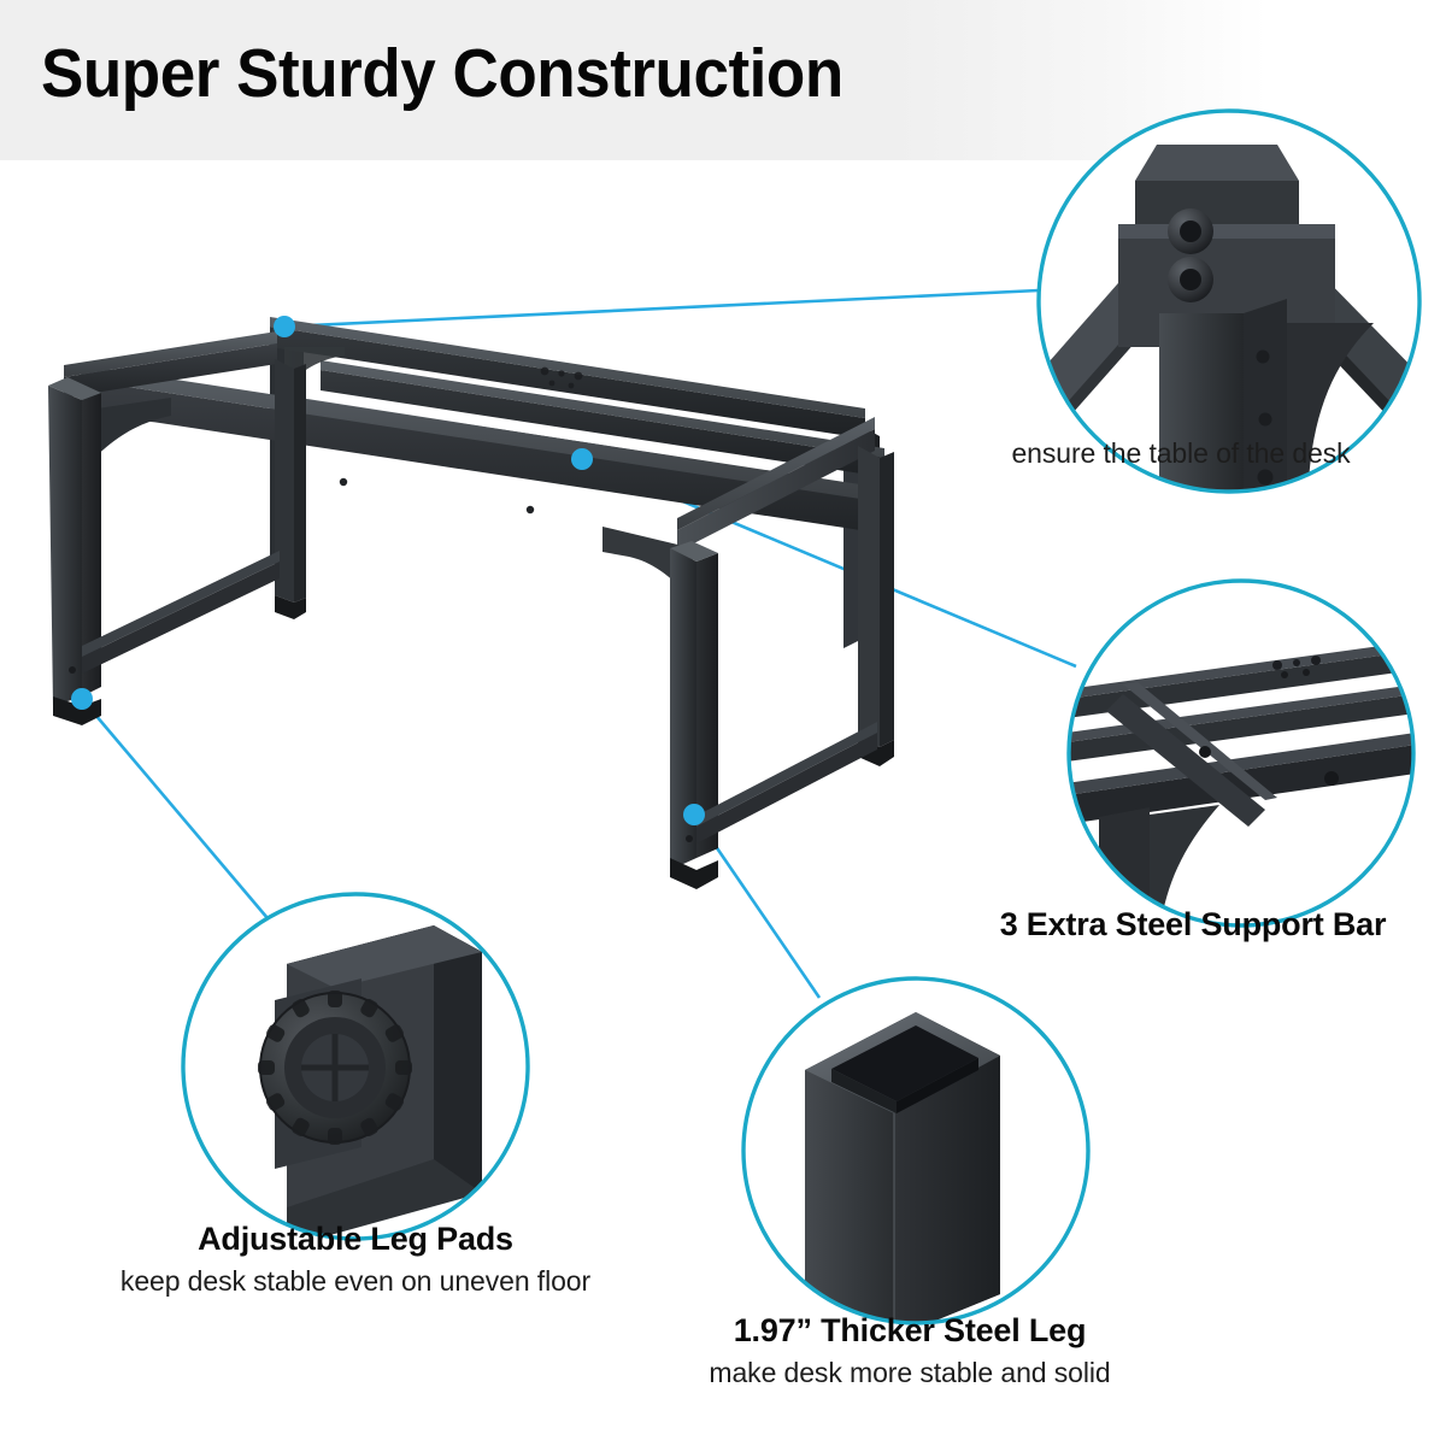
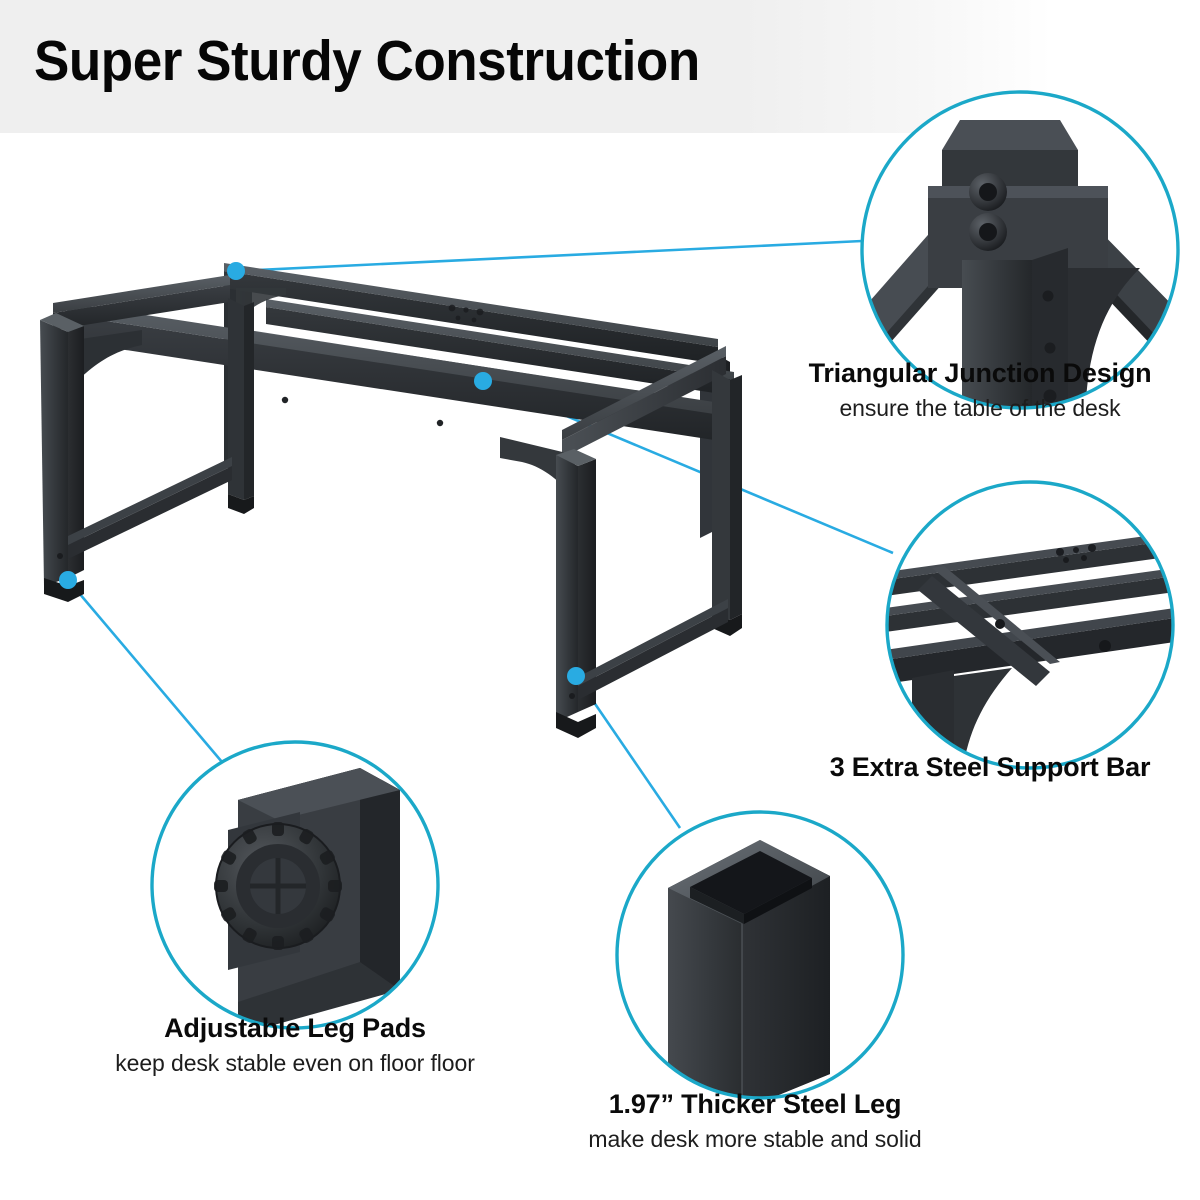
  Super Sturdy Construction
+ Triangular Junction Design
  ensure the table of the desk
  3 Extra Steel Support Bar
  Adjustable Leg Pads
- keep desk stable even on uneven floor
+ keep desk stable even on floor floor
  1.97” Thicker Steel Leg
  make desk more stable and solid
